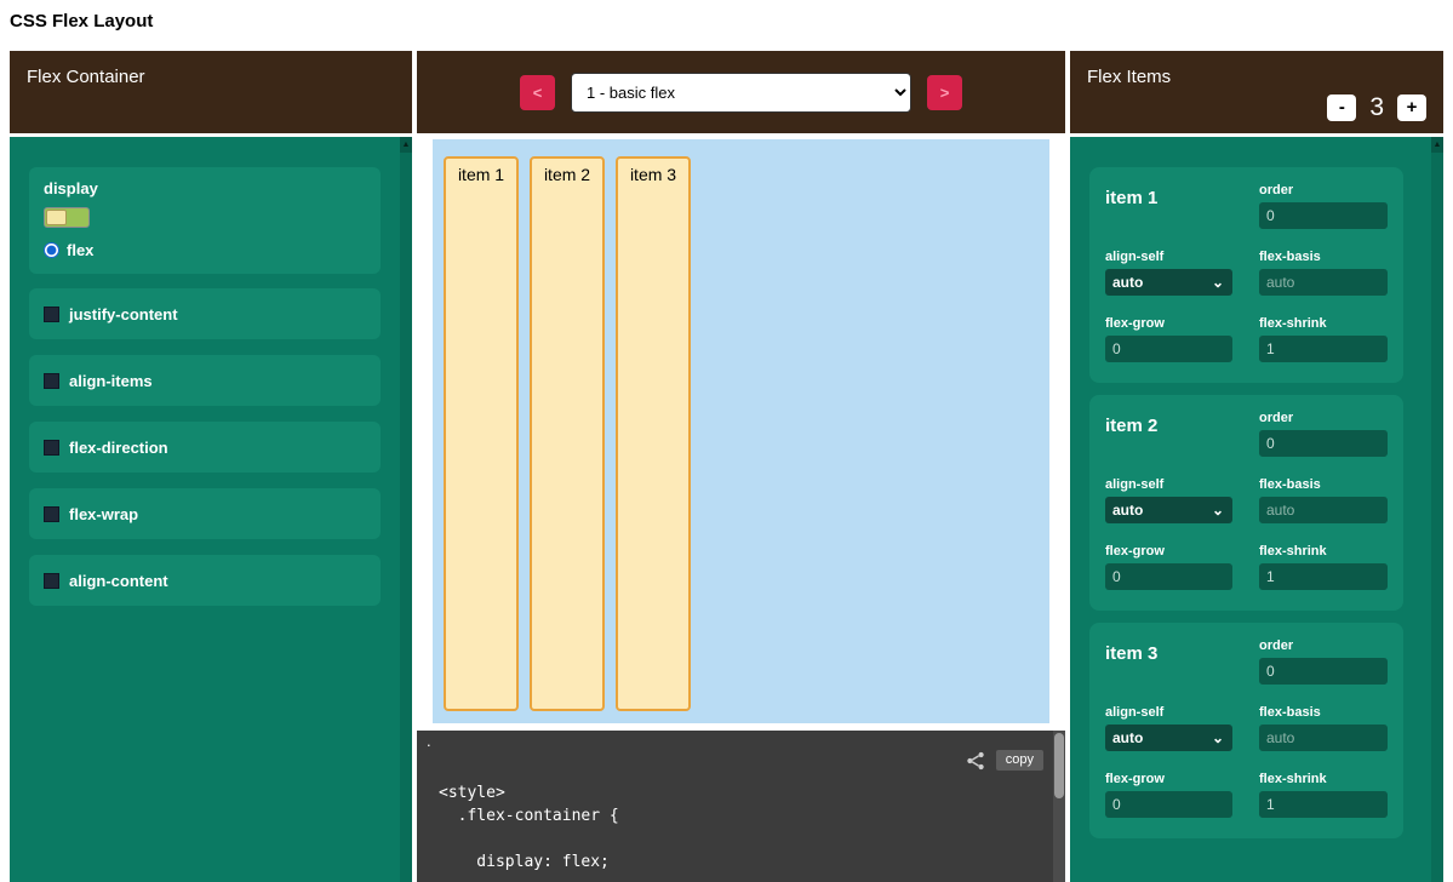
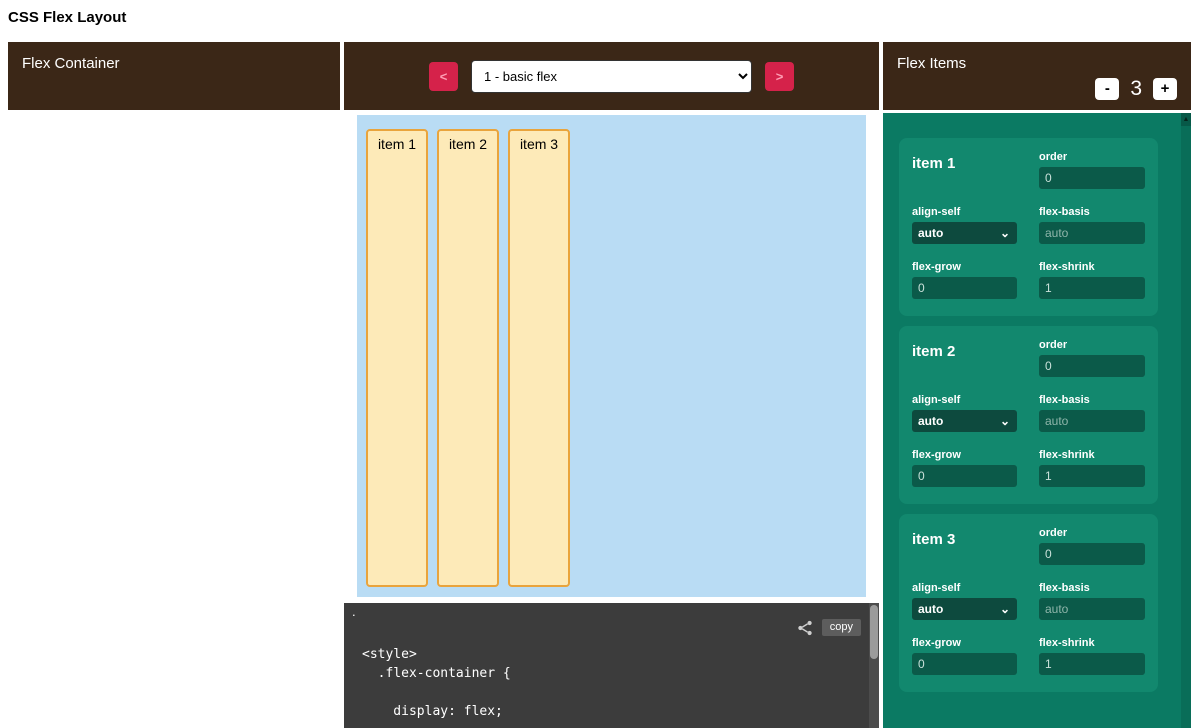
  CSS Flex Layout
  Flex Container
- display
- flex
- justify-content
- align-items
- flex-direction
- flex-wrap
- align-content
  <
  1 - basic flex
  >
  item 1
  item 2
  item 3
  .
  copy
  <style>
  .flex-container {
  display: flex;
  Flex Items
  -
  3
  +
  item 1
  order
  0
  align-self
  auto
  ⌄
  flex-basis
  auto
  flex-grow
  0
  flex-shrink
  1
  item 2
  order
  0
  align-self
  auto
  ⌄
  flex-basis
  auto
  flex-grow
  0
  flex-shrink
  1
  item 3
  order
  0
  align-self
  auto
  ⌄
  flex-basis
  auto
  flex-grow
  0
  flex-shrink
  1
